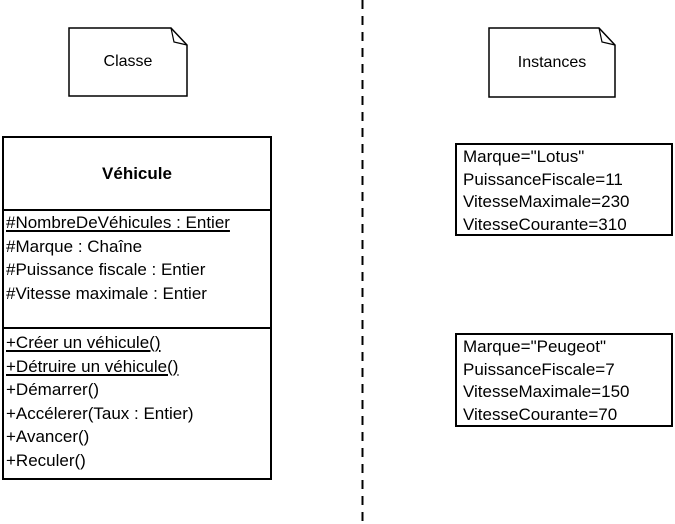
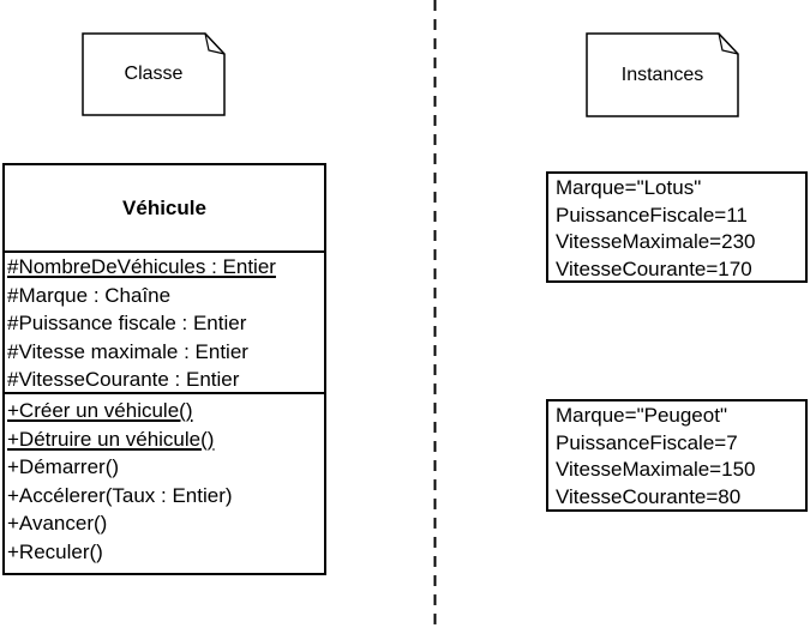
  Classe
  Instances
  Véhicule
  #NombreDeVéhicules : Entier
  #Marque : Chaîne
  #Puissance fiscale : Entier
  #Vitesse maximale : Entier
+ #VitesseCourante : Entier
  +Créer un véhicule()
  +Détruire un véhicule()
  +Démarrer()
  +Accélerer(Taux : Entier)
  +Avancer()
  +Reculer()
  Marque="Lotus"
  PuissanceFiscale=11
  VitesseMaximale=230
- VitesseCourante=310
+ VitesseCourante=170
  Marque="Peugeot"
  PuissanceFiscale=7
  VitesseMaximale=150
- VitesseCourante=70
+ VitesseCourante=80
